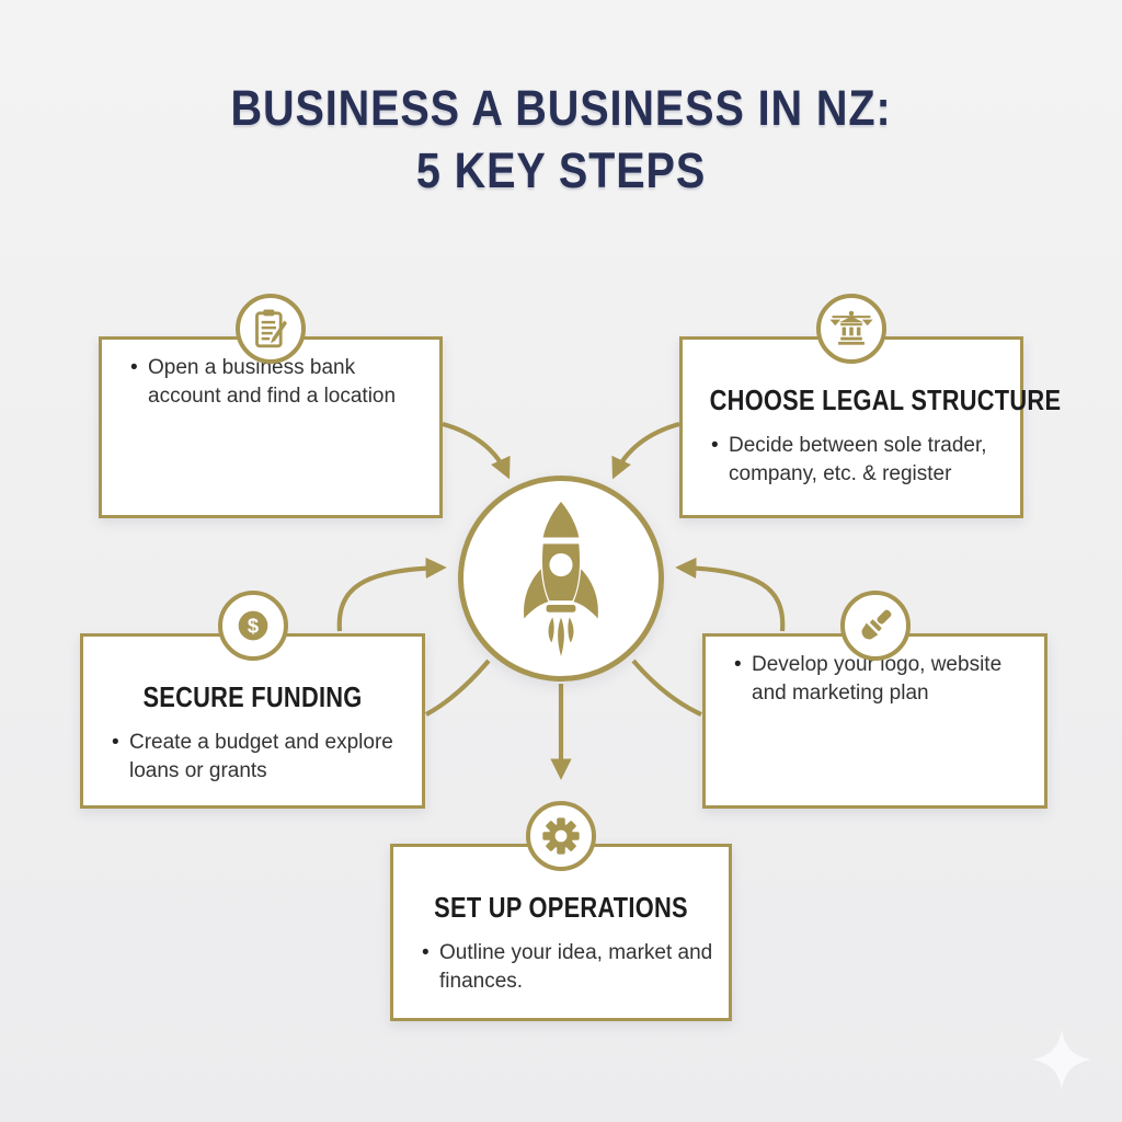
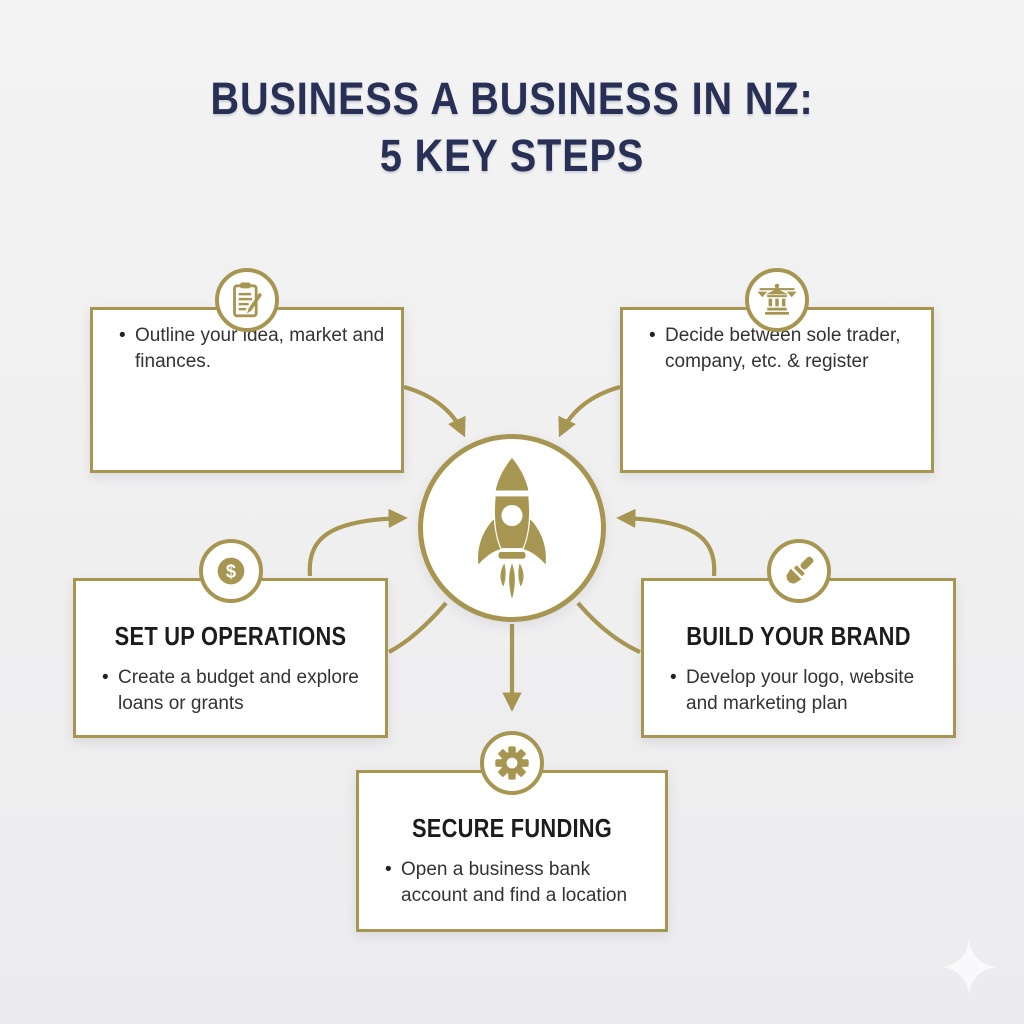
  BUSINESS A BUSINESS IN NZ:
  5 KEY STEPS
  •
- Open a business bank account and find a location
+ Outline your idea, market and finances.
- CHOOSE LEGAL STRUCTURE
  •
  Decide between sole trader, company, etc. & register
  $
- SECURE FUNDING
+ SET UP OPERATIONS
  •
  Create a budget and explore loans or grants
+ BUILD YOUR BRAND
  •
  Develop your logo, website and marketing plan
- SET UP OPERATIONS
+ SECURE FUNDING
  •
- Outline your idea, market and finances.
+ Open a business bank account and find a location
